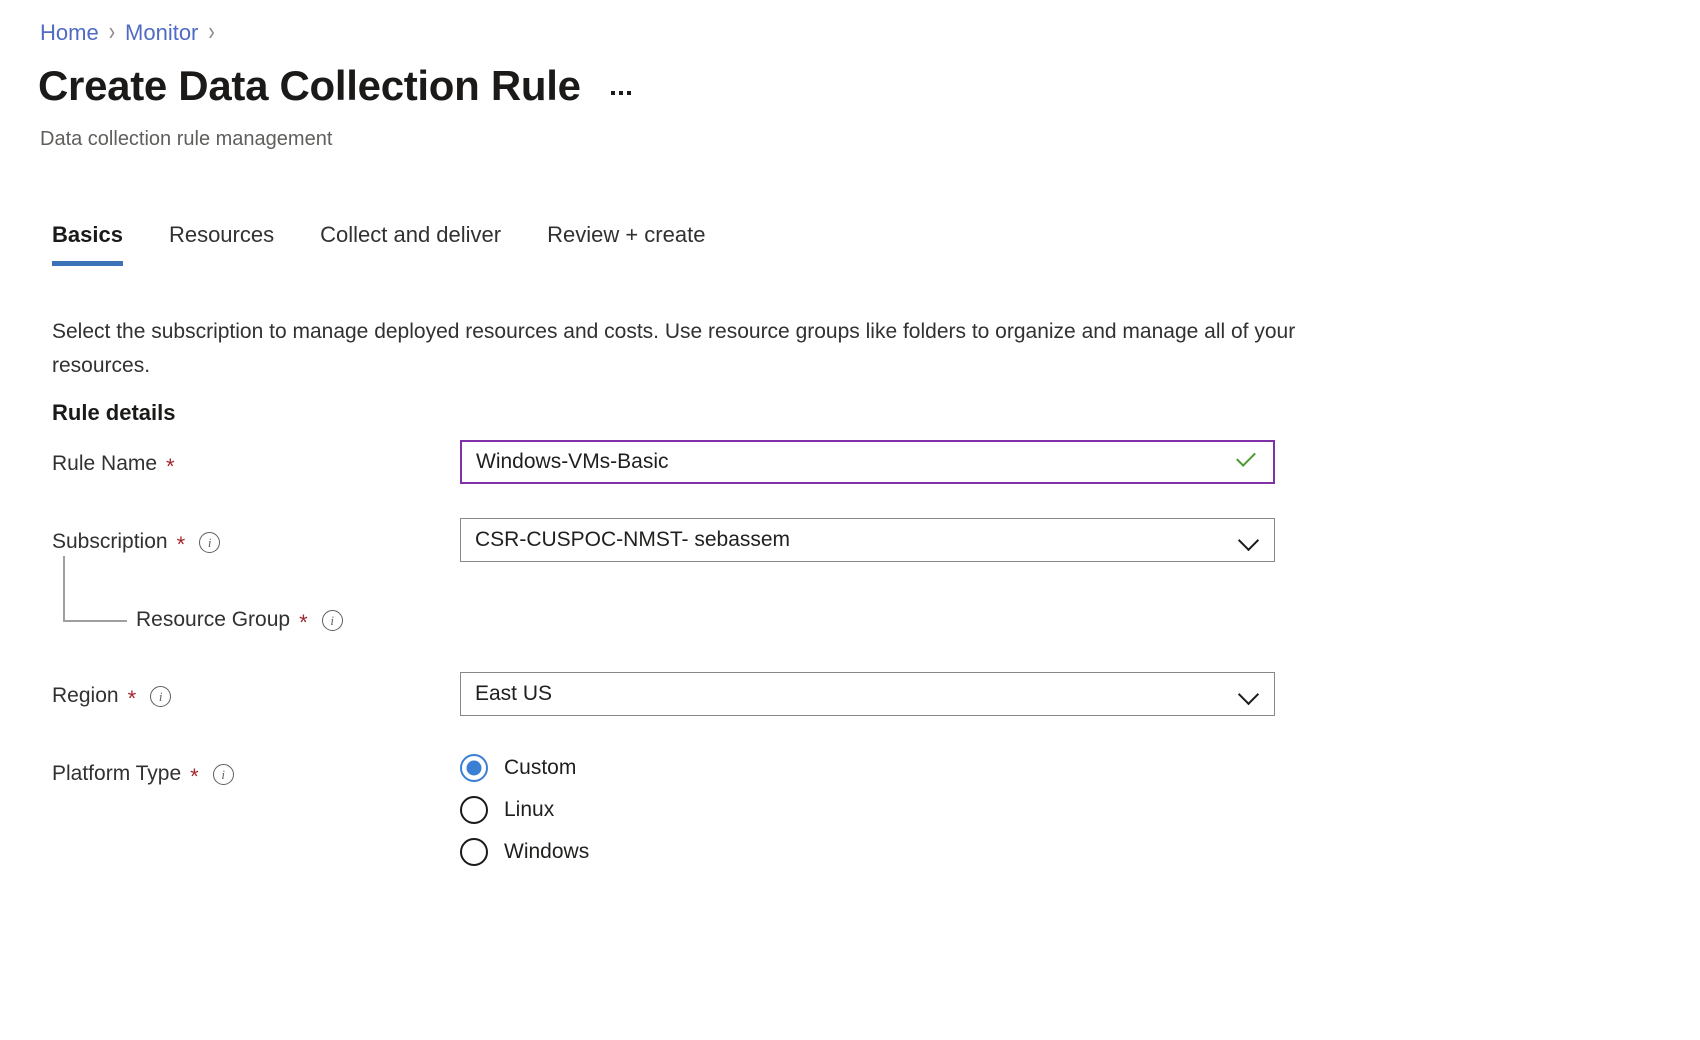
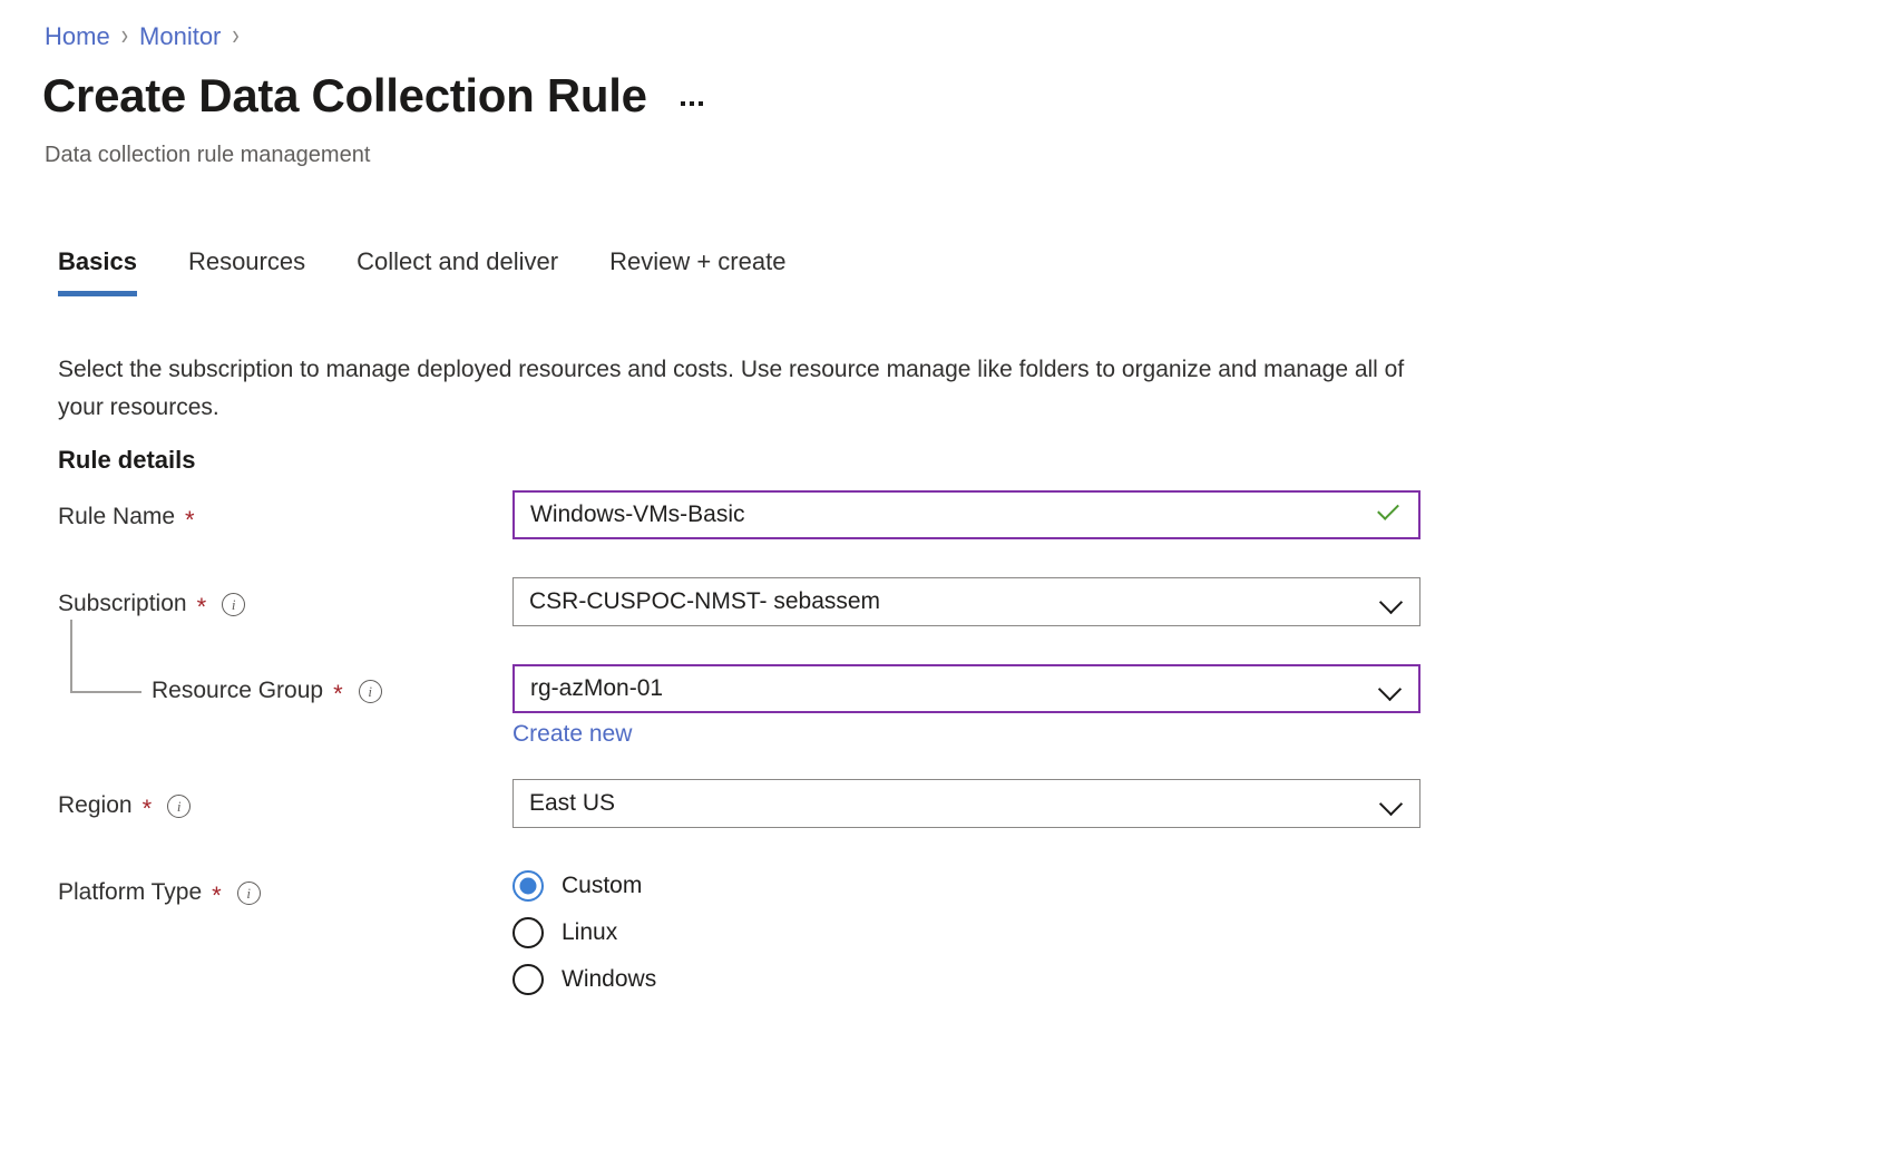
  Home
  ›
  Monitor
  ›
  Create Data Collection Rule
  Data collection rule management
  Basics
  Resources
  Collect and deliver
  Review + create
- Select the subscription to manage deployed resources and costs. Use resource groups like folders to organize and manage all of your resources.
+ Select the subscription to manage deployed resources and costs. Use resource manage like folders to organize and manage all of your resources.
  Rule details
  Rule Name
  *
  Windows-VMs-Basic
  Subscription
  *
  i
  CSR-CUSPOC-NMST- sebassem
  Resource Group
  *
  i
+ rg-azMon-01
+ Create new
  Region
  *
  i
  East US
  Platform Type
  *
  i
  Custom
  Linux
  Windows
